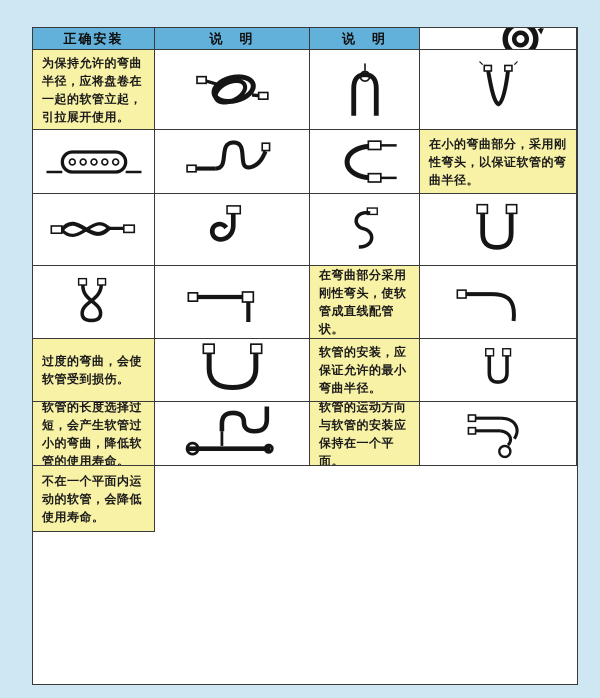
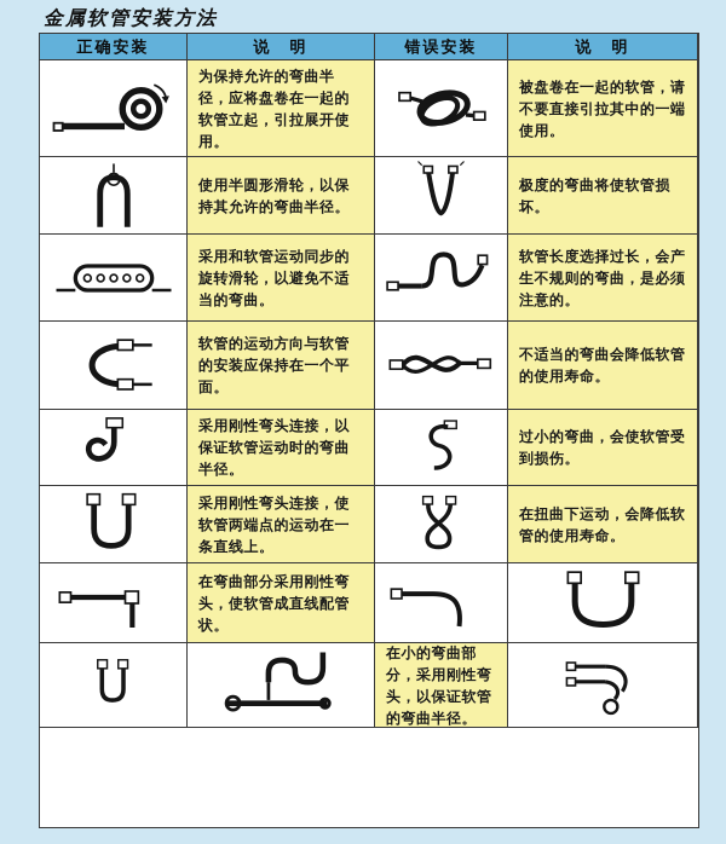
+ 金属软管安装方法
  正确安装
  说 明
+ 错误安装
  说 明
  为保持允许的弯曲半径，应将盘卷在一起的软管立起，引拉展开使用。
+ 被盘卷在一起的软管，请不要直接引拉其中的一端使用。
+ 使用半圆形滑轮，以保持其允许的弯曲半径。
+ 极度的弯曲将使软管损坏。
+ 采用和软管运动同步的旋转滑轮，以避免不适当的弯曲。
+ 软管长度选择过长，会产生不规则的弯曲，是必须注意的。
- 在小的弯曲部分，采用刚性弯头，以保证软管的弯曲半径。
+ 软管的运动方向与软管的安装应保持在一个平面。
+ 不适当的弯曲会降低软管的使用寿命。
+ 采用刚性弯头连接，以保证软管运动时的弯曲半径。
+ 过小的弯曲，会使软管受到损伤。
+ 采用刚性弯头连接，使软管两端点的运动在一条直线上。
+ 在扭曲下运动，会降低软管的使用寿命。
  在弯曲部分采用刚性弯头，使软管成直线配管状。
- 过度的弯曲，会使软管受到损伤。
- 软管的安装，应保证允许的最小弯曲半径。
- 软管的长度选择过短，会产生软管过小的弯曲，降低软管的使用寿命。
- 软管的运动方向与软管的安装应保持在一个平面。
+ 在小的弯曲部分，采用刚性弯头，以保证软管的弯曲半径。
- 不在一个平面内运动的软管，会降低使用寿命。
